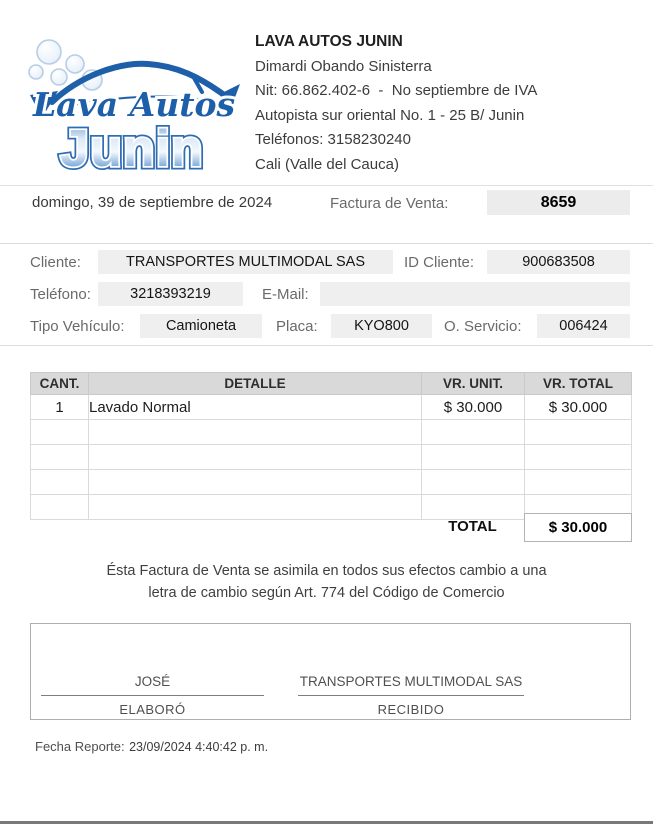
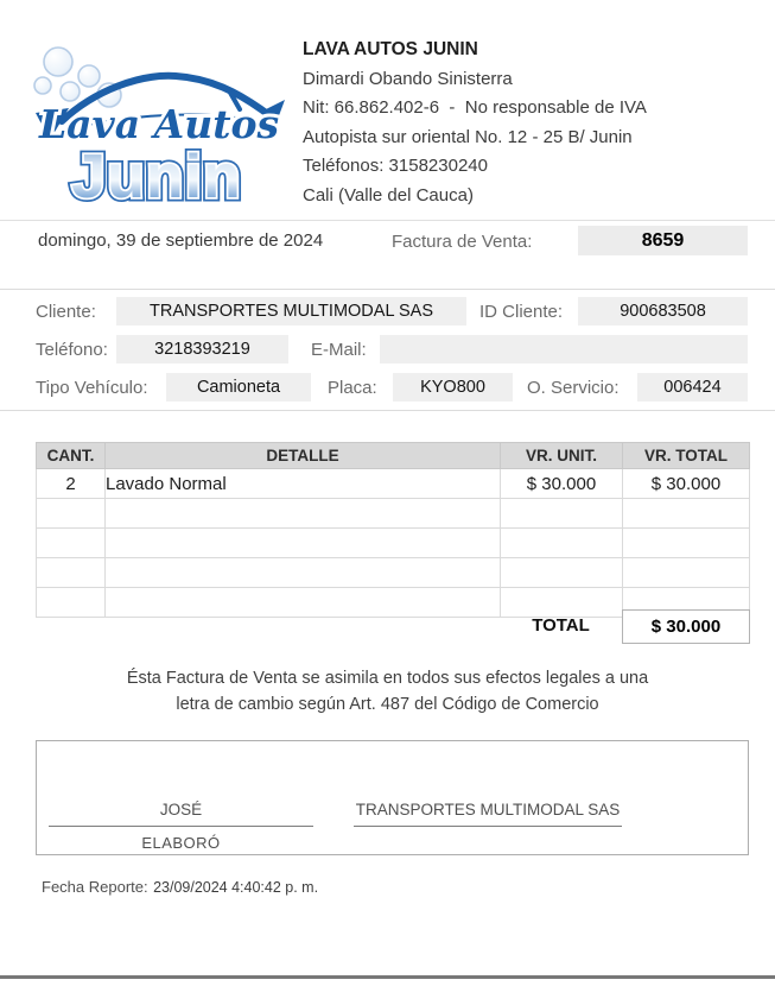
  Lava Autos
  Junin
  LAVA AUTOS JUNIN
  Dimardi Obando Sinisterra
- Nit: 66.862.402-6 - No septiembre de IVA
+ Nit: 66.862.402-6 - No responsable de IVA
- Autopista sur oriental No. 1 - 25 B/ Junin
+ Autopista sur oriental No. 12 - 25 B/ Junin
  Teléfonos: 3158230240
  Cali (Valle del Cauca)
  domingo, 39 de septiembre de 2024
  Factura de Venta:
  8659
  Cliente:
  TRANSPORTES MULTIMODAL SAS
  ID Cliente:
  900683508
  Teléfono:
  3218393219
  E-Mail:
  Tipo Vehículo:
  Camioneta
  Placa:
  KYO800
  O. Servicio:
  006424
  CANT.	DETALLE	VR. UNIT.	VR. TOTAL
- 1	Lavado Normal	$ 30.000	$ 30.000
+ 2	Lavado Normal	$ 30.000	$ 30.000
  TOTAL
  $ 30.000
- Ésta Factura de Venta se asimila en todos sus efectos cambio a una
+ Ésta Factura de Venta se asimila en todos sus efectos legales a una
- letra de cambio según Art. 774 del Código de Comercio
+ letra de cambio según Art. 487 del Código de Comercio
  JOSÉ
  ELABORÓ
  TRANSPORTES MULTIMODAL SAS
- RECIBIDO
  Fecha Reporte: 23/09/2024 4:40:42 p. m.
